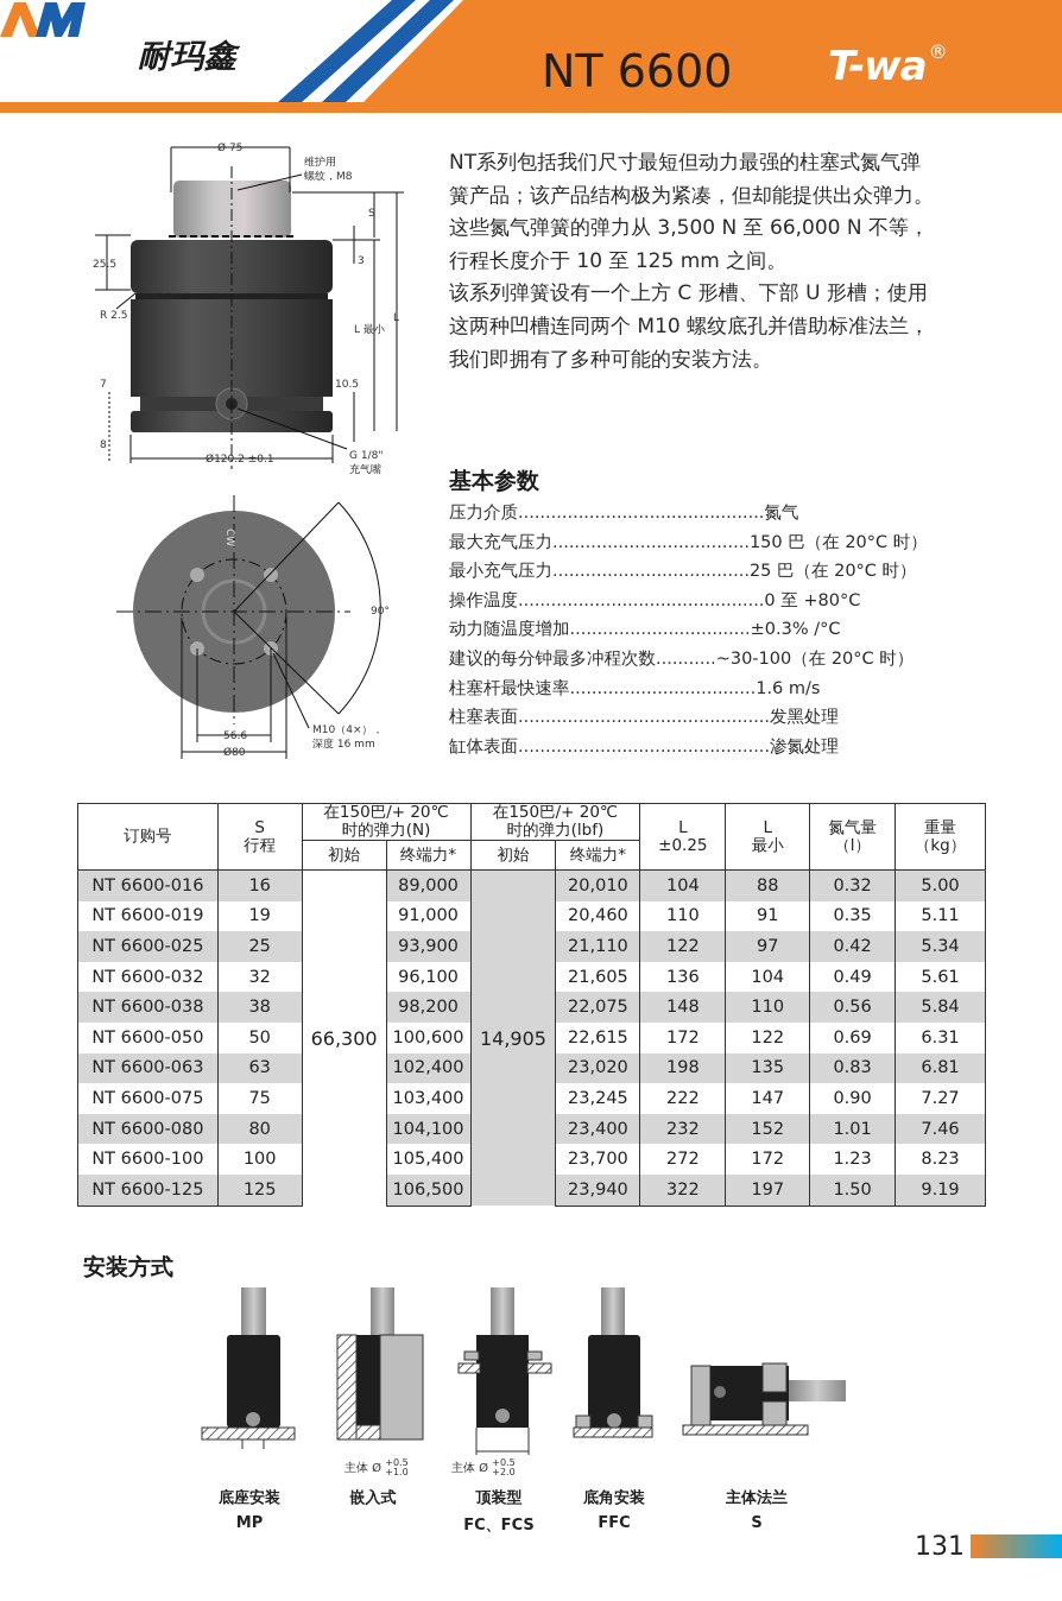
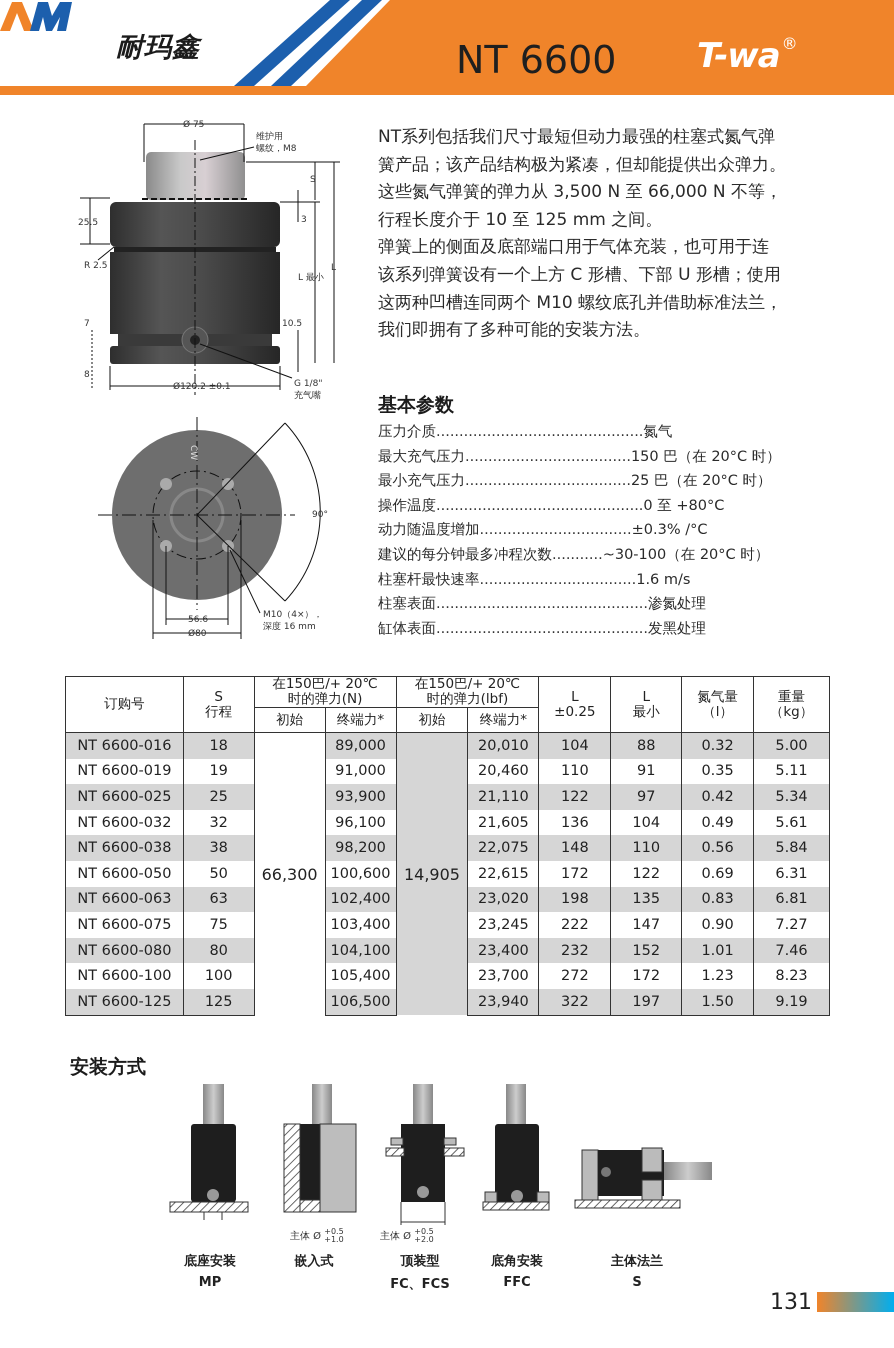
  耐玛鑫
  NT 6600
  T-wa®
  Ø 75
  维护用
  螺纹，M8
  S
  L
  3
  L 最小
  25.5
  R 2.5
  7
  8
  10.5
  Ø120.2 ±0.1
  G 1/8"
  充气嘴
  90°
  56.6
  Ø80
  M10（4×），
  深度 16 mm
  NT系列包括我们尺寸最短但动力最强的柱塞式氮气弹
  簧产品；该产品结构极为紧凑，但却能提供出众弹力。
  这些氮气弹簧的弹力从 3,500 N 至 66,000 N 不等，
  行程长度介于 10 至 125 mm 之间。
+ 弹簧上的侧面及底部端口用于气体充装，也可用于连
  该系列弹簧设有一个上方 C 形槽、下部 U 形槽；使用
  这两种凹槽连同两个 M10 螺纹底孔并借助标准法兰，
  我们即拥有了多种可能的安装方法。
  基本参数
  压力介质
  .............................................
  氮气
  最大充气压力
  ....................................
  150 巴（在 20°C 时）
  最小充气压力
  ....................................
  25 巴（在 20°C 时）
  操作温度
  .............................................
  0 至 +80°C
  动力随温度增加
  .................................
  ±0.3% /°C
  建议的每分钟最多冲程次数
  ...........
  ~30-100（在 20°C 时）
  柱塞杆最快速率
  ..................................
  1.6 m/s
  柱塞表面
  ..............................................
- 发黑处理
+ 渗氮处理
  缸体表面
  ..............................................
- 渗氮处理
+ 发黑处理
  订购号	S行程	在150巴/+ 20℃时的弹力(N)	在150巴/+ 20℃时的弹力(lbf)	L±0.25	L最小	氮气量（l）	重量（kg）
  初始	终端力*	初始	终端力*
- NT 6600-016	16	66,300	89,000	14,905	20,010	104	88	0.32	5.00
+ NT 6600-016	18	66,300	89,000	14,905	20,010	104	88	0.32	5.00
  NT 6600-019	19	91,000	20,460	110	91	0.35	5.11
  NT 6600-025	25	93,900	21,110	122	97	0.42	5.34
  NT 6600-032	32	96,100	21,605	136	104	0.49	5.61
  NT 6600-038	38	98,200	22,075	148	110	0.56	5.84
  NT 6600-050	50	100,600	22,615	172	122	0.69	6.31
  NT 6600-063	63	102,400	23,020	198	135	0.83	6.81
  NT 6600-075	75	103,400	23,245	222	147	0.90	7.27
  NT 6600-080	80	104,100	23,400	232	152	1.01	7.46
  NT 6600-100	100	105,400	23,700	272	172	1.23	8.23
  NT 6600-125	125	106,500	23,940	322	197	1.50	9.19
  安装方式
  主体 Ø +0.5
  +1.0
  主体 Ø +0.5
  +2.0
  底座安装
  MP
  嵌入式
  顶装型
  FC、FCS
  底角安装
  FFC
  主体法兰
  S
  131
